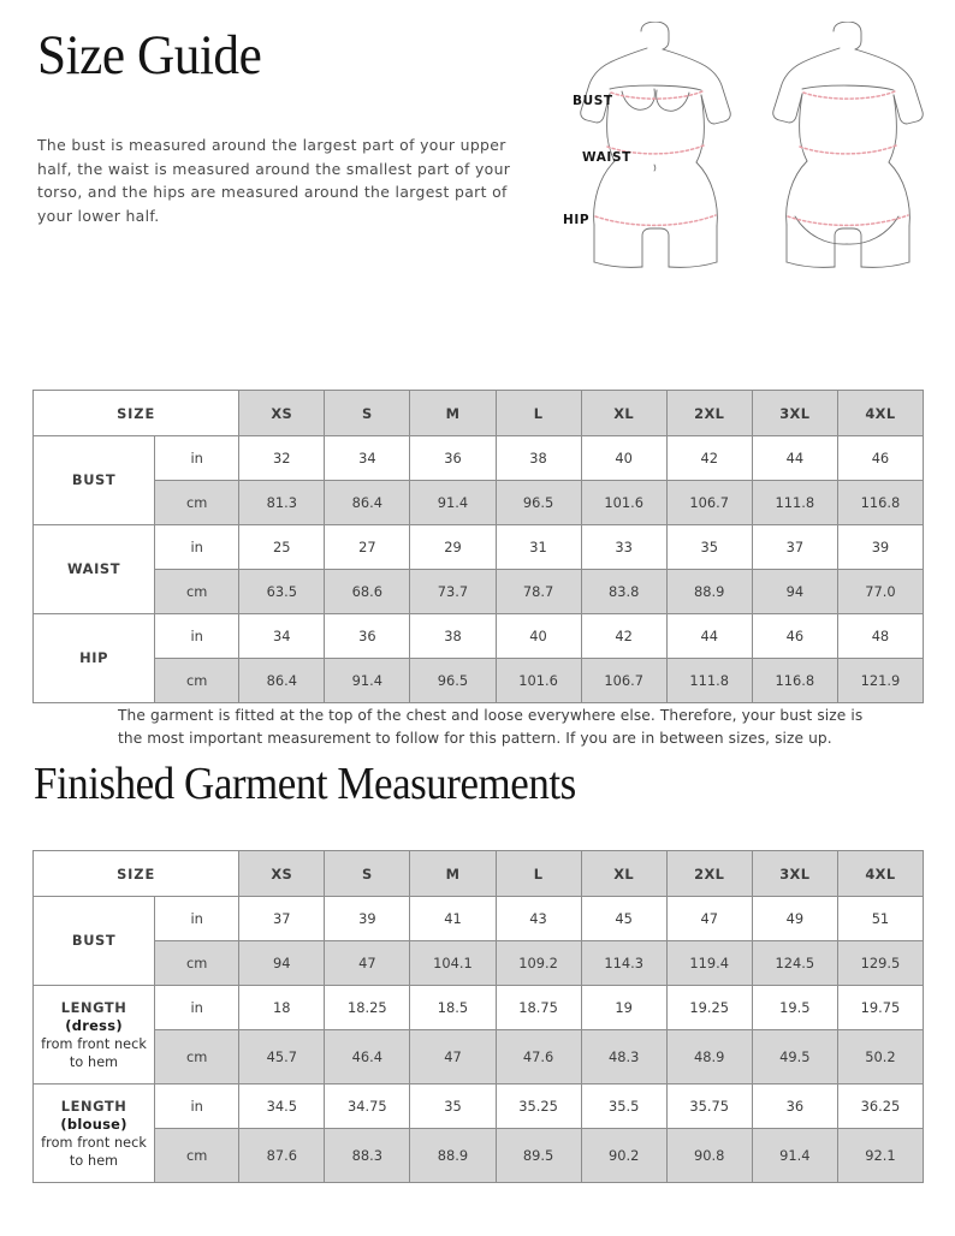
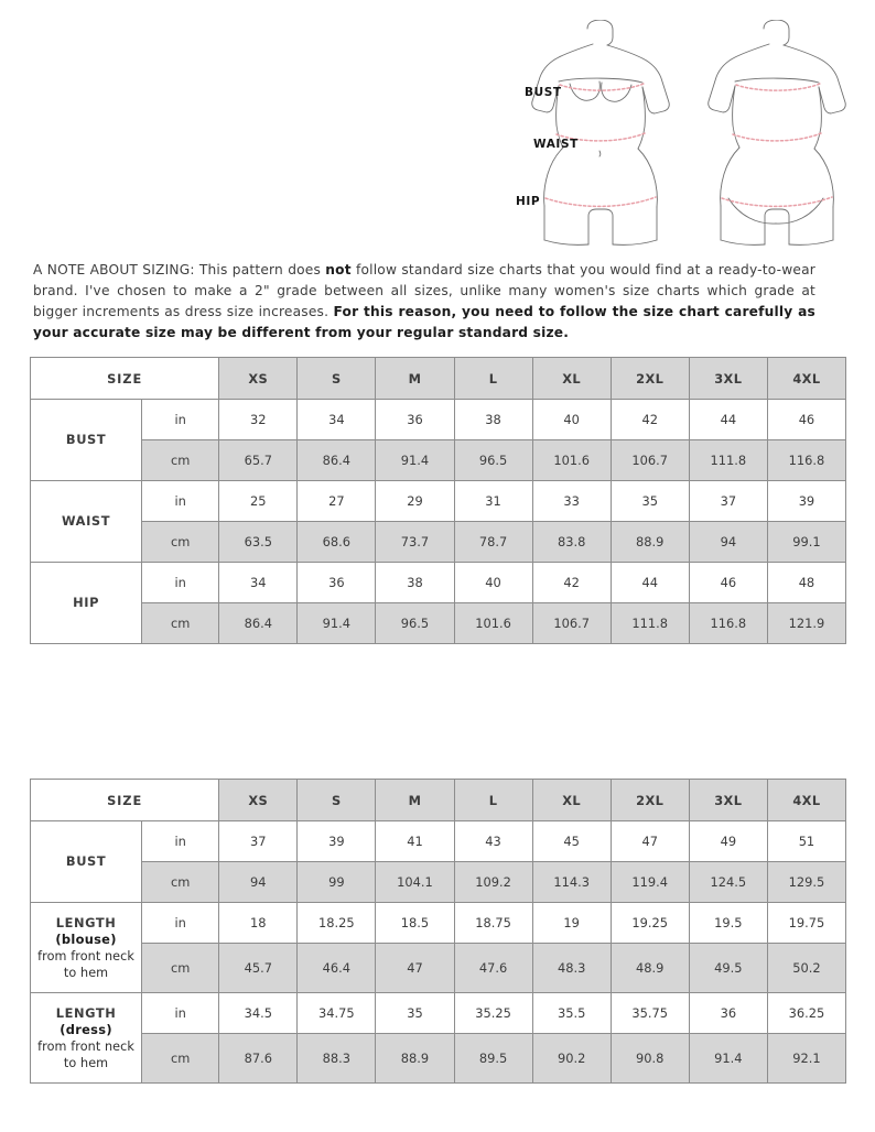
- Size Guide
- The bust is measured around the largest part of your upper half, the waist is measured around the smallest part of your torso, and the hips are measured around the largest part of your lower half.
  BUST
  WAIST
  HIP
+ A NOTE ABOUT SIZING: This pattern does not follow standard size charts that you would find at a ready-to-wear brand. I've chosen to make a 2" grade between all sizes, unlike many women's size charts which grade at bigger increments as dress size increases. For this reason, you need to follow the size chart carefully as your accurate size may be different from your regular standard size.
  SIZE	XS	S	M	L	XL	2XL	3XL	4XL
  BUST	in	32	34	36	38	40	42	44	46
- cm	81.3	86.4	91.4	96.5	101.6	106.7	111.8	116.8
+ cm	65.7	86.4	91.4	96.5	101.6	106.7	111.8	116.8
  WAIST	in	25	27	29	31	33	35	37	39
- cm	63.5	68.6	73.7	78.7	83.8	88.9	94	77.0
+ cm	63.5	68.6	73.7	78.7	83.8	88.9	94	99.1
  HIP	in	34	36	38	40	42	44	46	48
  cm	86.4	91.4	96.5	101.6	106.7	111.8	116.8	121.9
- The garment is fitted at the top of the chest and loose everywhere else. Therefore, your bust size is the most important measurement to follow for this pattern. If you are in between sizes, size up.
- Finished Garment Measurements
  SIZE	XS	S	M	L	XL	2XL	3XL	4XL
  BUST	in	37	39	41	43	45	47	49	51
- cm	94	47	104.1	109.2	114.3	119.4	124.5	129.5
+ cm	94	99	104.1	109.2	114.3	119.4	124.5	129.5
- LENGTH (dress) from front neck to hem	in	18	18.25	18.5	18.75	19	19.25	19.5	19.75
+ LENGTH (blouse) from front neck to hem	in	18	18.25	18.5	18.75	19	19.25	19.5	19.75
  cm	45.7	46.4	47	47.6	48.3	48.9	49.5	50.2
- LENGTH (blouse) from front neck to hem	in	34.5	34.75	35	35.25	35.5	35.75	36	36.25
+ LENGTH (dress) from front neck to hem	in	34.5	34.75	35	35.25	35.5	35.75	36	36.25
  cm	87.6	88.3	88.9	89.5	90.2	90.8	91.4	92.1
